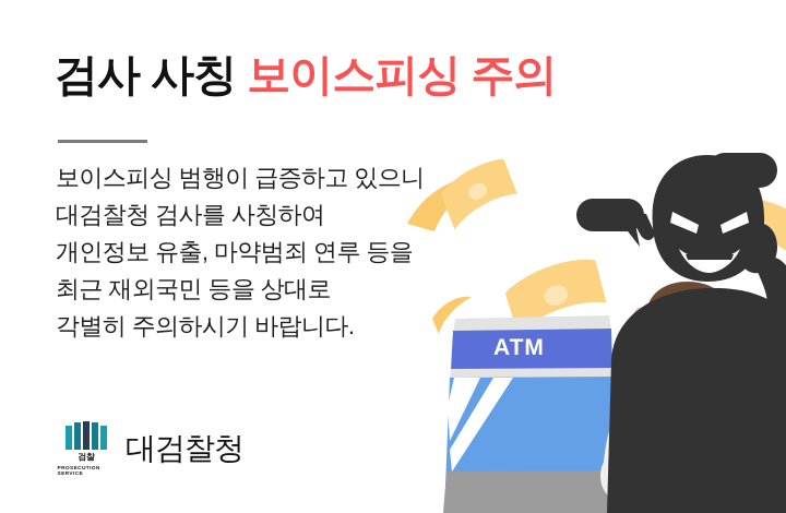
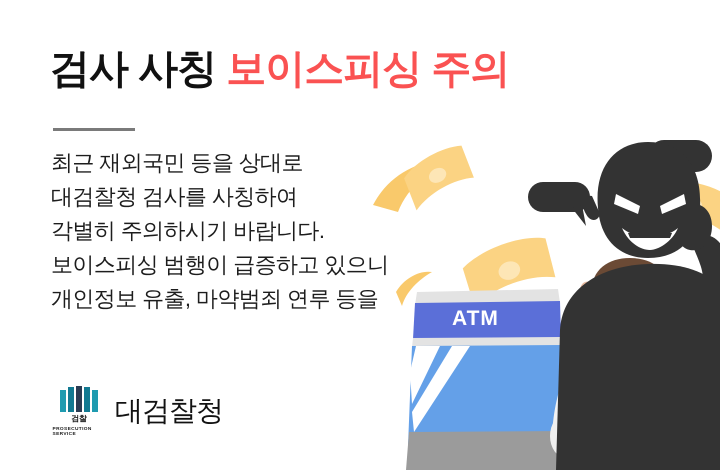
  검사 사칭 보이스피싱 주의
- 보이스피싱 범행이 급증하고 있으니
+ 최근 재외국민 등을 상대로
  대검찰청 검사를 사칭하여
- 개인정보 유출, 마약범죄 연루 등을
+ 각별히 주의하시기 바랍니다.
- 최근 재외국민 등을 상대로
+ 보이스피싱 범행이 급증하고 있으니
- 각별히 주의하시기 바랍니다.
+ 개인정보 유출, 마약범죄 연루 등을
  ATM
  검찰
  대검찰청
